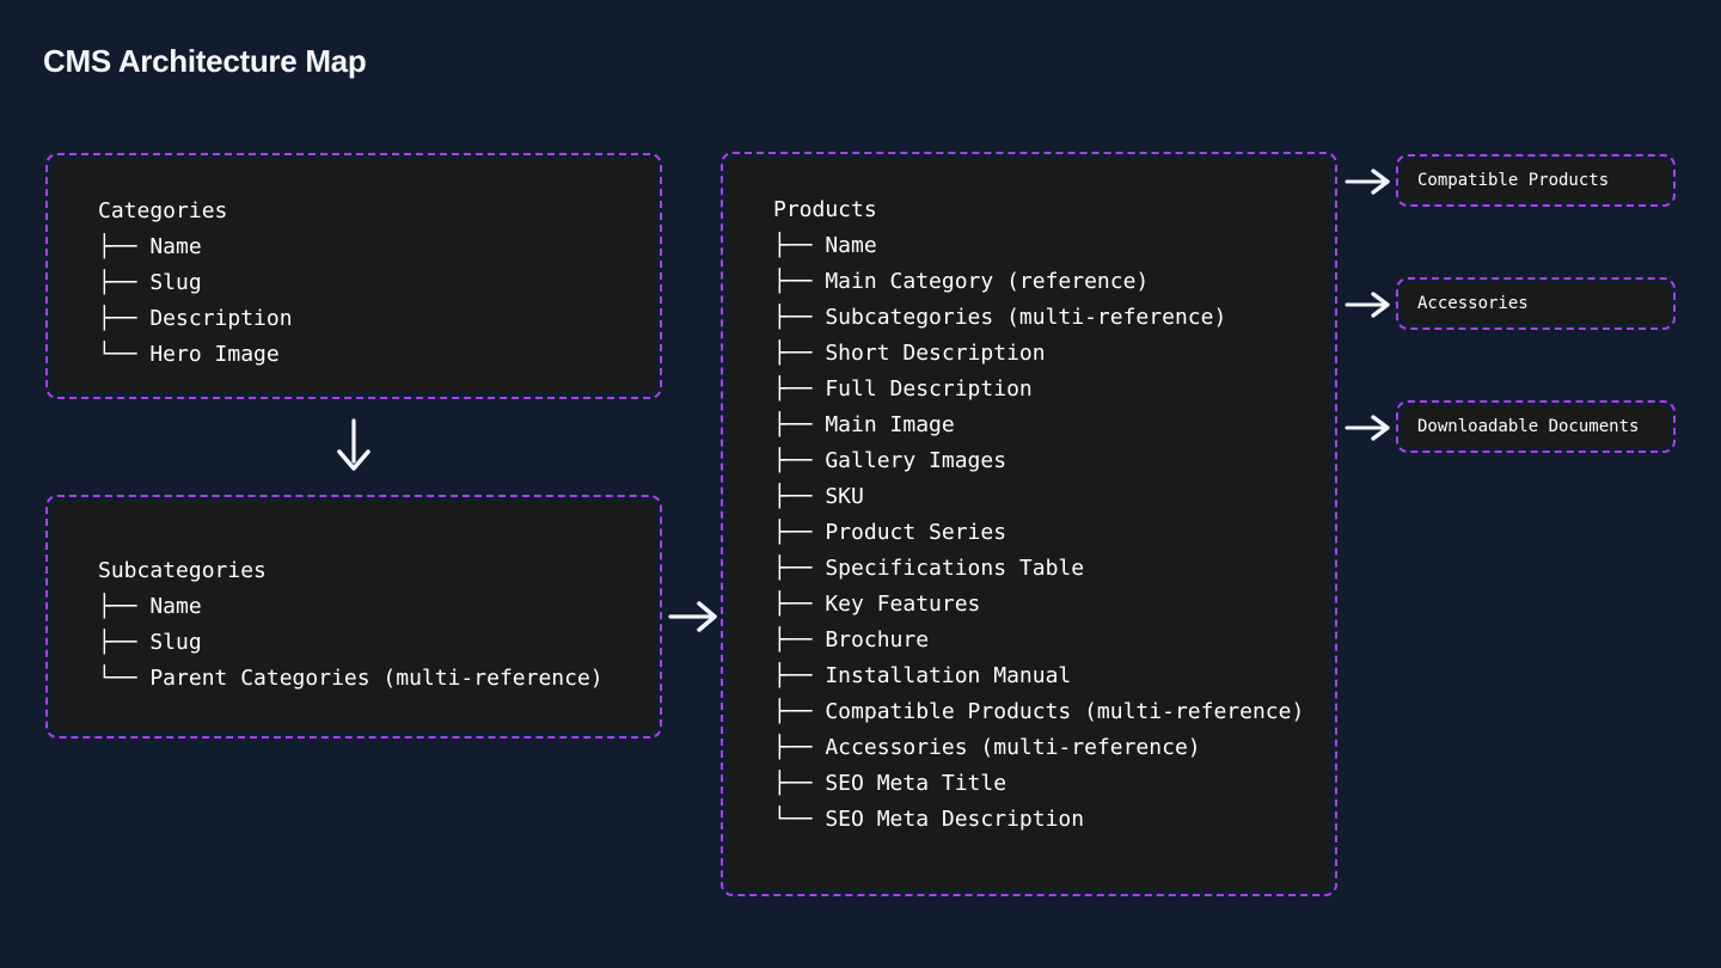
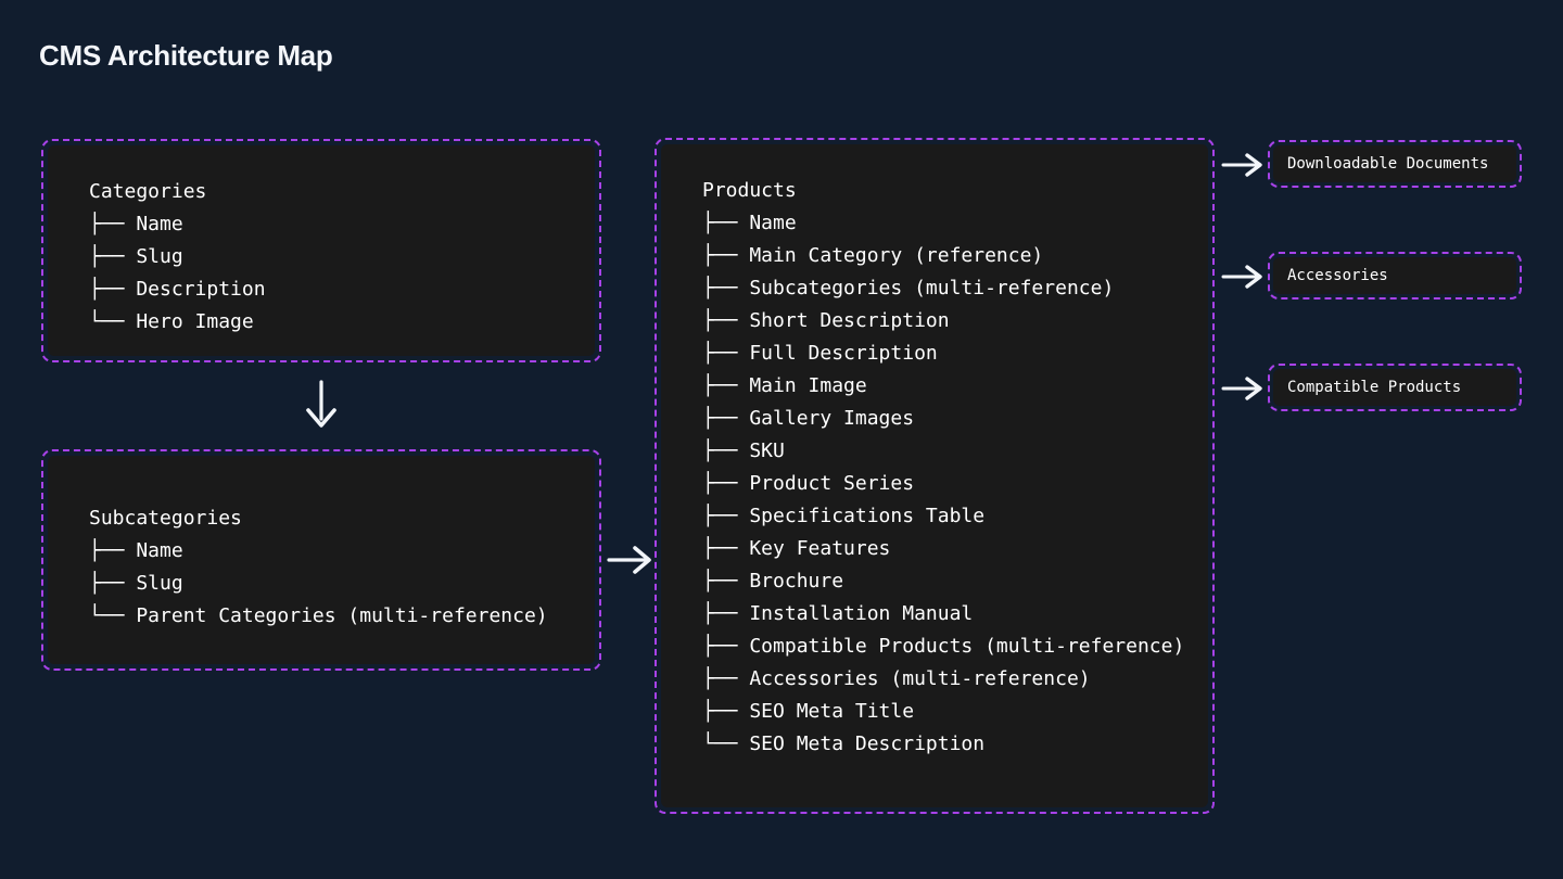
  CMS Architecture Map
  Categories
  ├── Name
  ├── Slug
  ├── Description
  └── Hero Image
  Subcategories
  ├── Name
  ├── Slug
  └── Parent Categories (multi-reference)
  Products
  ├── Name
  ├── Main Category (reference)
  ├── Subcategories (multi-reference)
  ├── Short Description
  ├── Full Description
  ├── Main Image
  ├── Gallery Images
  ├── SKU
  ├── Product Series
  ├── Specifications Table
  ├── Key Features
  ├── Brochure
  ├── Installation Manual
  ├── Compatible Products (multi-reference)
  ├── Accessories (multi-reference)
  ├── SEO Meta Title
  └── SEO Meta Description
- Compatible Products
+ Downloadable Documents
  Accessories
- Downloadable Documents
+ Compatible Products
